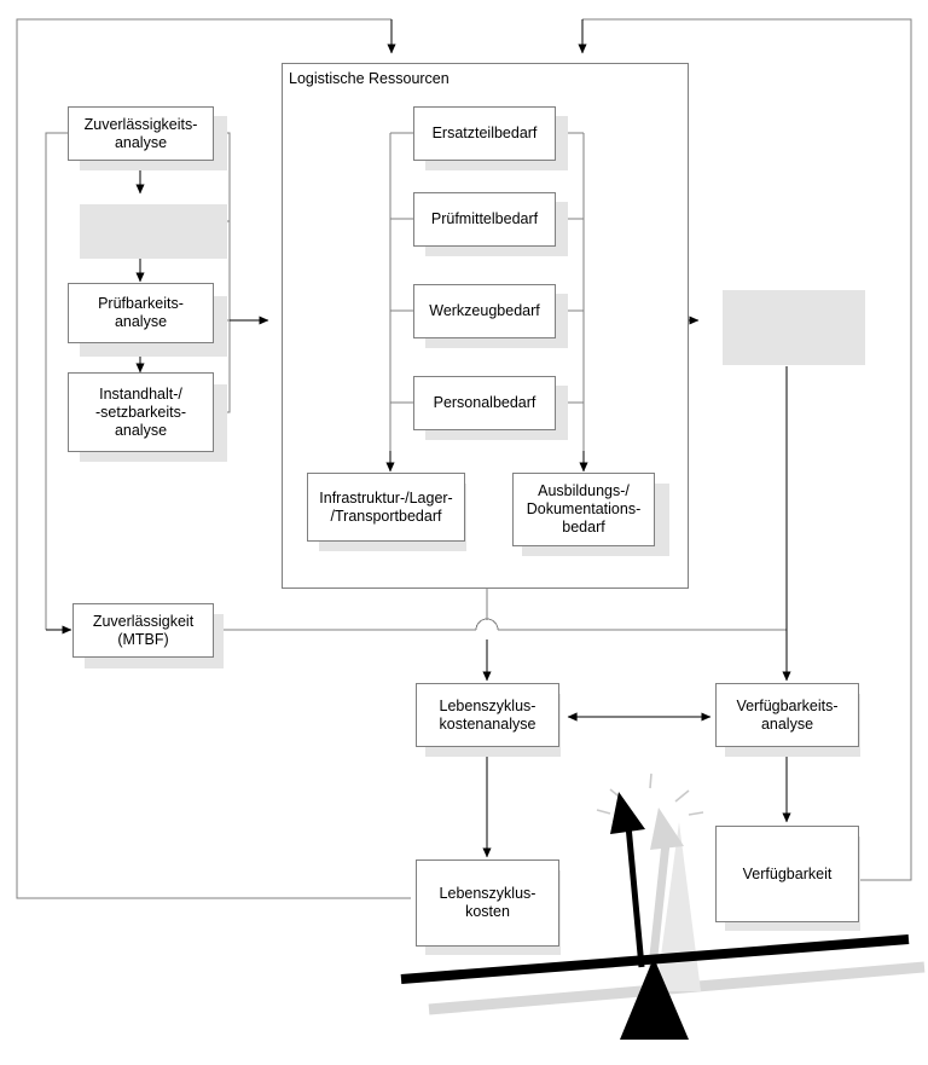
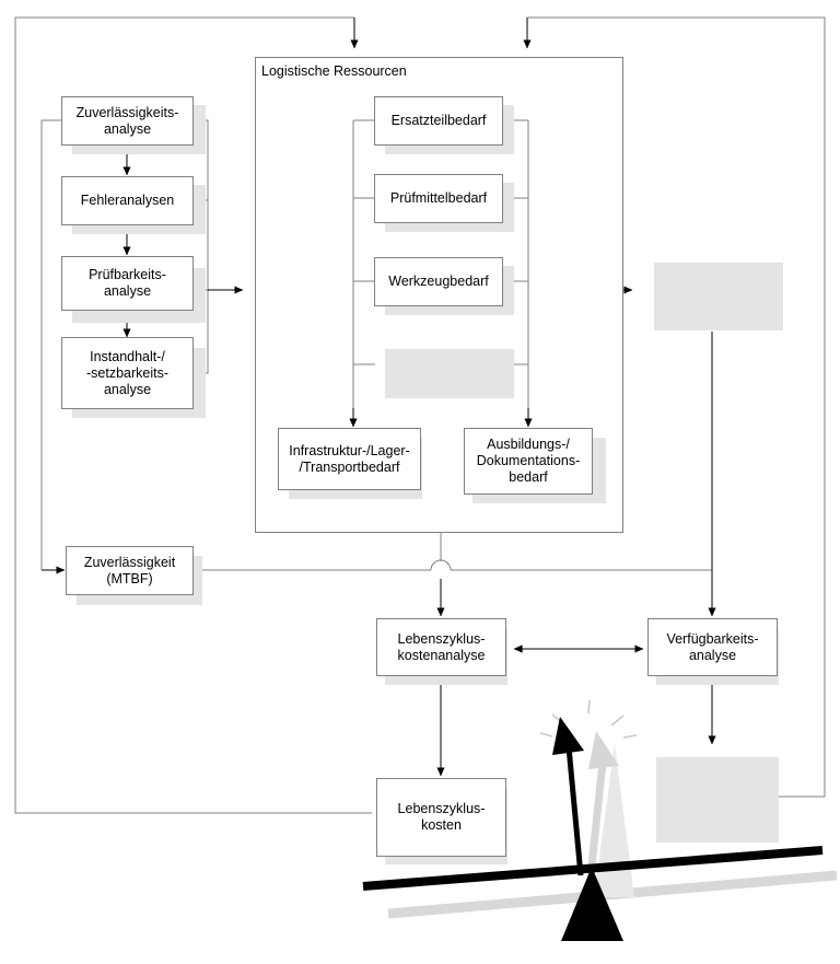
  Logistische Ressourcen
  Zuverlässigkeits-
  analyse
+ Fehleranalysen
  Prüfbarkeits-
  analyse
  Instandhalt-/
  -setzbarkeits-
  analyse
  Ersatzteilbedarf
  Prüfmittelbedarf
  Werkzeugbedarf
- Personalbedarf
  Infrastruktur-/Lager-
  /Transportbedarf
  Ausbildungs-/
  Dokumentations-
  bedarf
  Zuverlässigkeit
  (MTBF)
  Lebenszyklus-
  kostenanalyse
  Verfügbarkeits-
  analyse
  Lebenszyklus-
  kosten
- Verfügbarkeit
